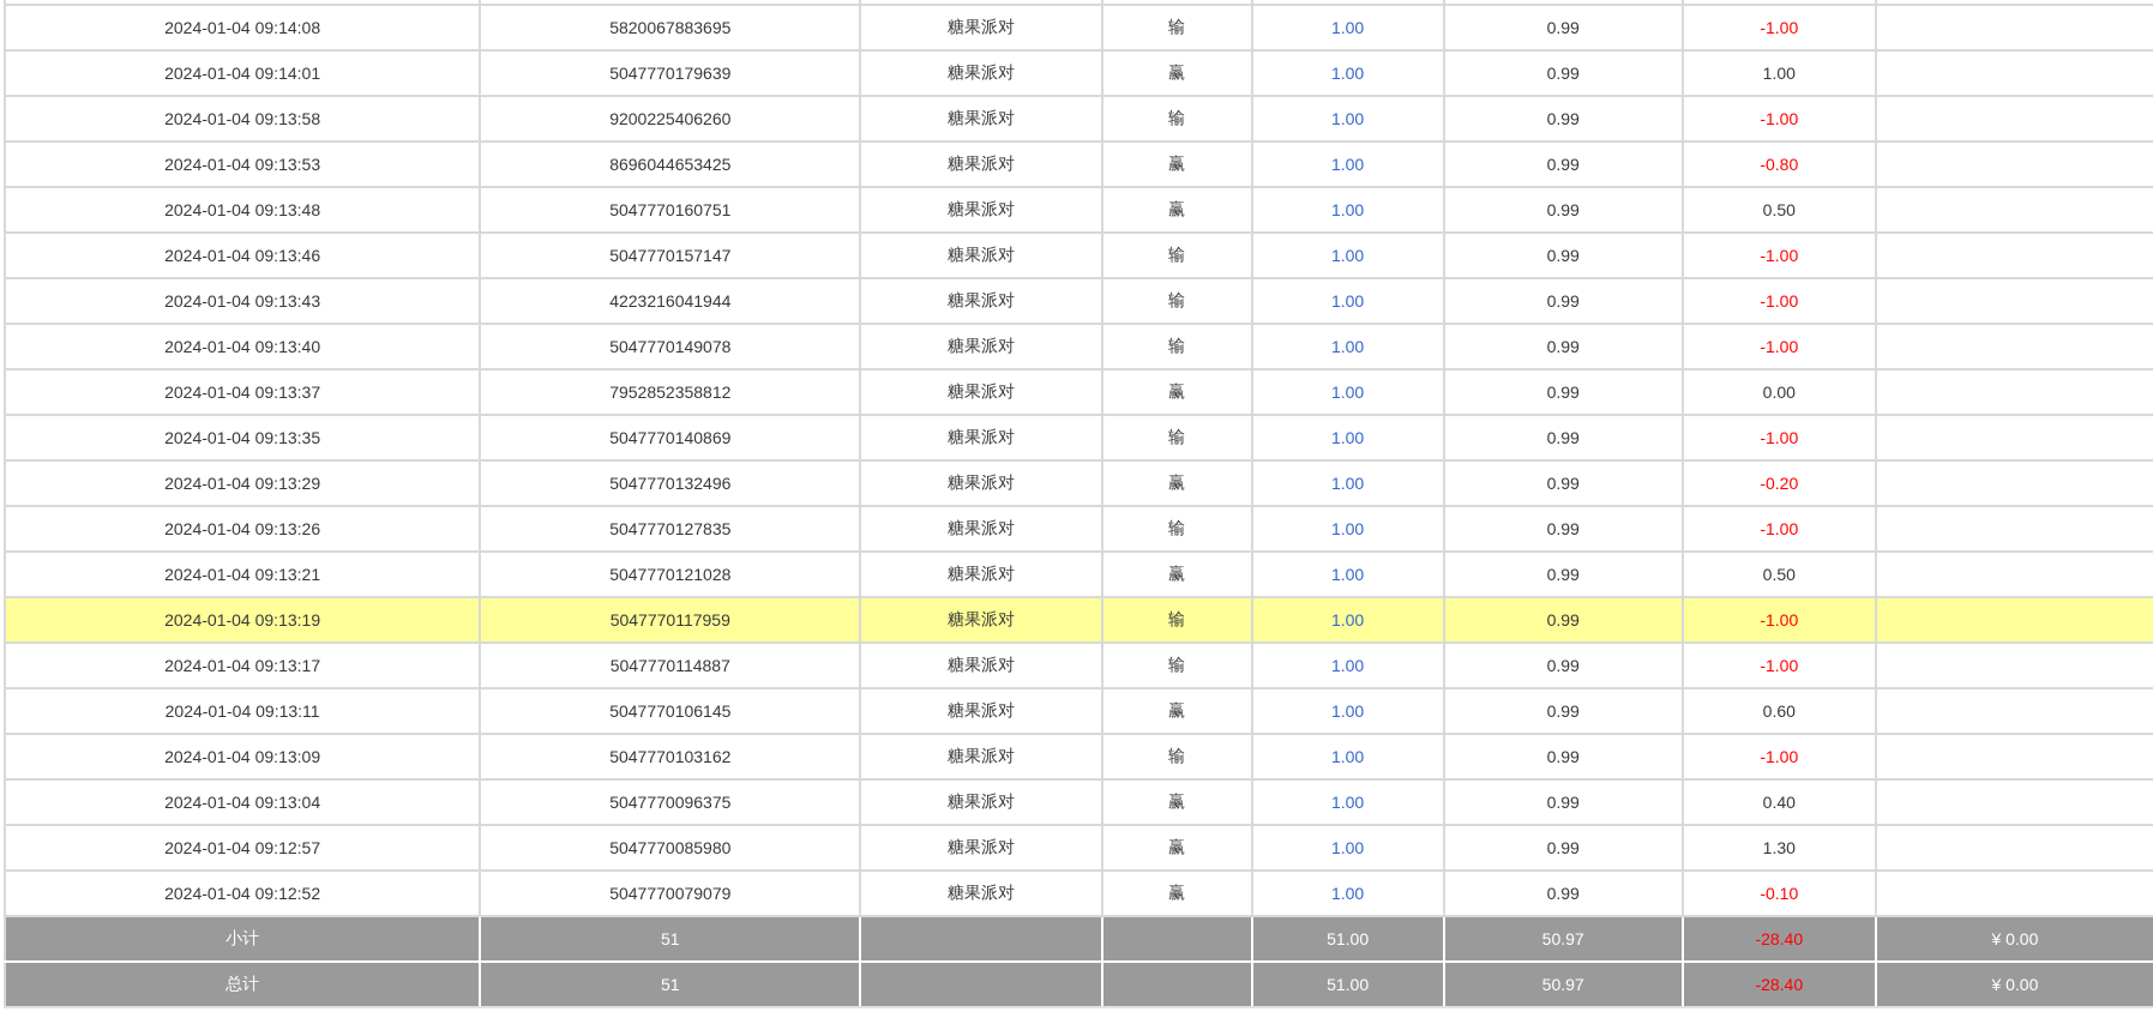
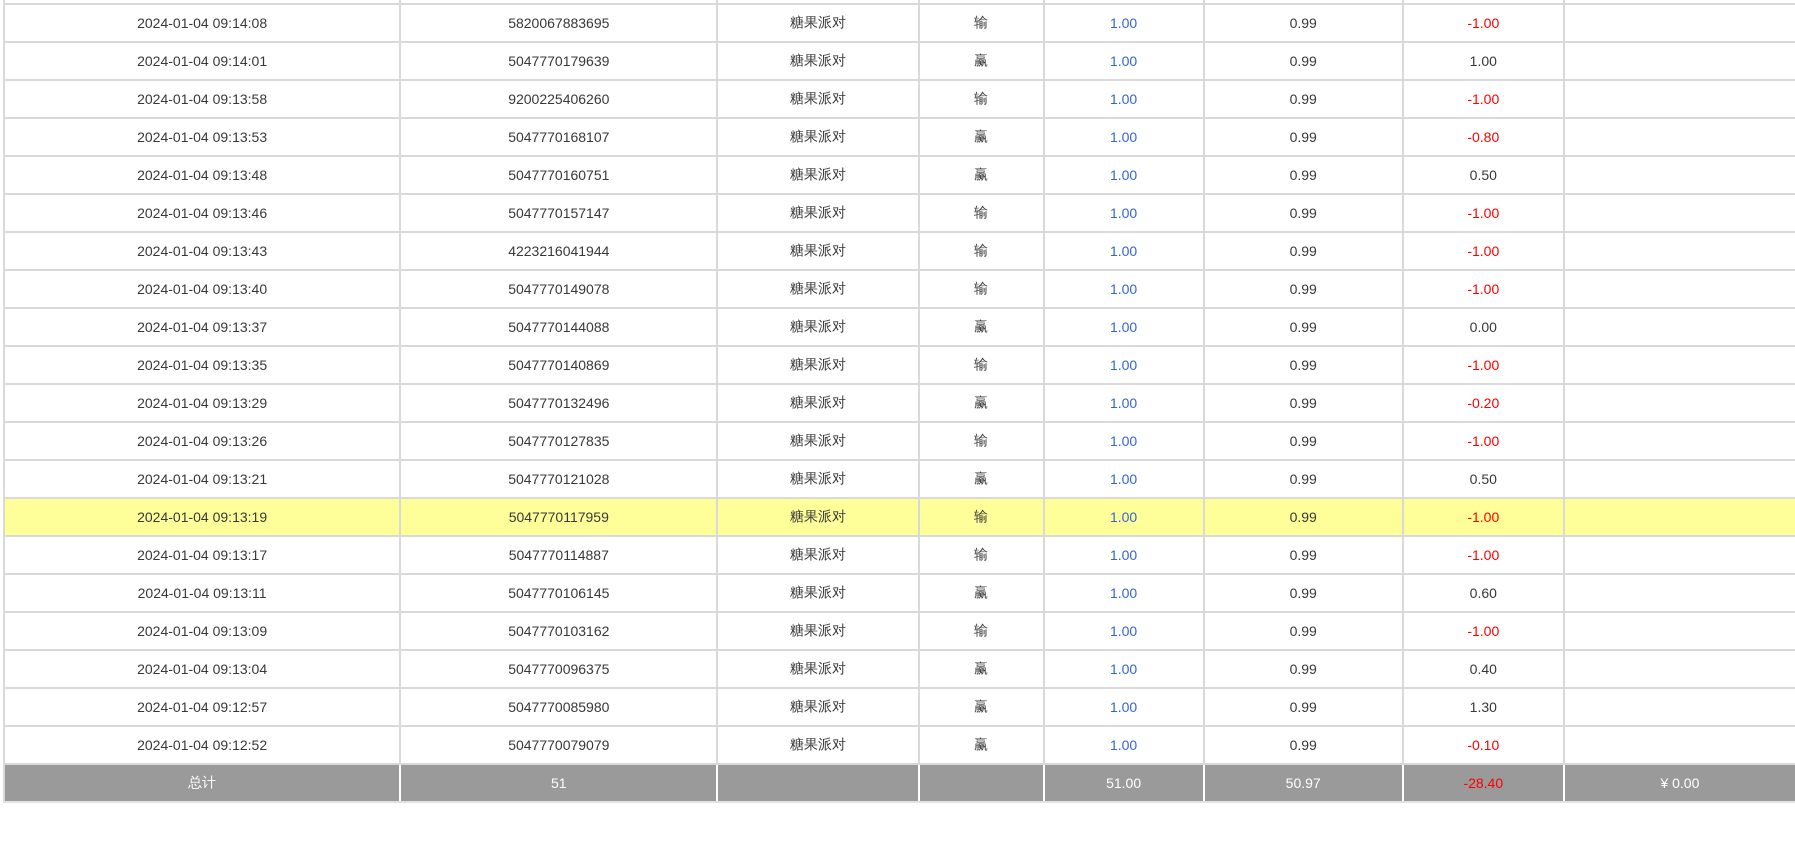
  2024-01-04 09:14:08	5820067883695	糖果派对	输	1.00	0.99	-1.00
  2024-01-04 09:14:01	5047770179639	糖果派对	赢	1.00	0.99	1.00
  2024-01-04 09:13:58	9200225406260	糖果派对	输	1.00	0.99	-1.00
- 2024-01-04 09:13:53	8696044653425	糖果派对	赢	1.00	0.99	-0.80
+ 2024-01-04 09:13:53	5047770168107	糖果派对	赢	1.00	0.99	-0.80
  2024-01-04 09:13:48	5047770160751	糖果派对	赢	1.00	0.99	0.50
  2024-01-04 09:13:46	5047770157147	糖果派对	输	1.00	0.99	-1.00
  2024-01-04 09:13:43	4223216041944	糖果派对	输	1.00	0.99	-1.00
  2024-01-04 09:13:40	5047770149078	糖果派对	输	1.00	0.99	-1.00
- 2024-01-04 09:13:37	7952852358812	糖果派对	赢	1.00	0.99	0.00
+ 2024-01-04 09:13:37	5047770144088	糖果派对	赢	1.00	0.99	0.00
  2024-01-04 09:13:35	5047770140869	糖果派对	输	1.00	0.99	-1.00
  2024-01-04 09:13:29	5047770132496	糖果派对	赢	1.00	0.99	-0.20
  2024-01-04 09:13:26	5047770127835	糖果派对	输	1.00	0.99	-1.00
  2024-01-04 09:13:21	5047770121028	糖果派对	赢	1.00	0.99	0.50
  2024-01-04 09:13:19	5047770117959	糖果派对	输	1.00	0.99	-1.00
  2024-01-04 09:13:17	5047770114887	糖果派对	输	1.00	0.99	-1.00
  2024-01-04 09:13:11	5047770106145	糖果派对	赢	1.00	0.99	0.60
  2024-01-04 09:13:09	5047770103162	糖果派对	输	1.00	0.99	-1.00
  2024-01-04 09:13:04	5047770096375	糖果派对	赢	1.00	0.99	0.40
  2024-01-04 09:12:57	5047770085980	糖果派对	赢	1.00	0.99	1.30
  2024-01-04 09:12:52	5047770079079	糖果派对	赢	1.00	0.99	-0.10
- 小计	51			51.00	50.97	-28.40	¥ 0.00
  总计	51			51.00	50.97	-28.40	¥ 0.00
